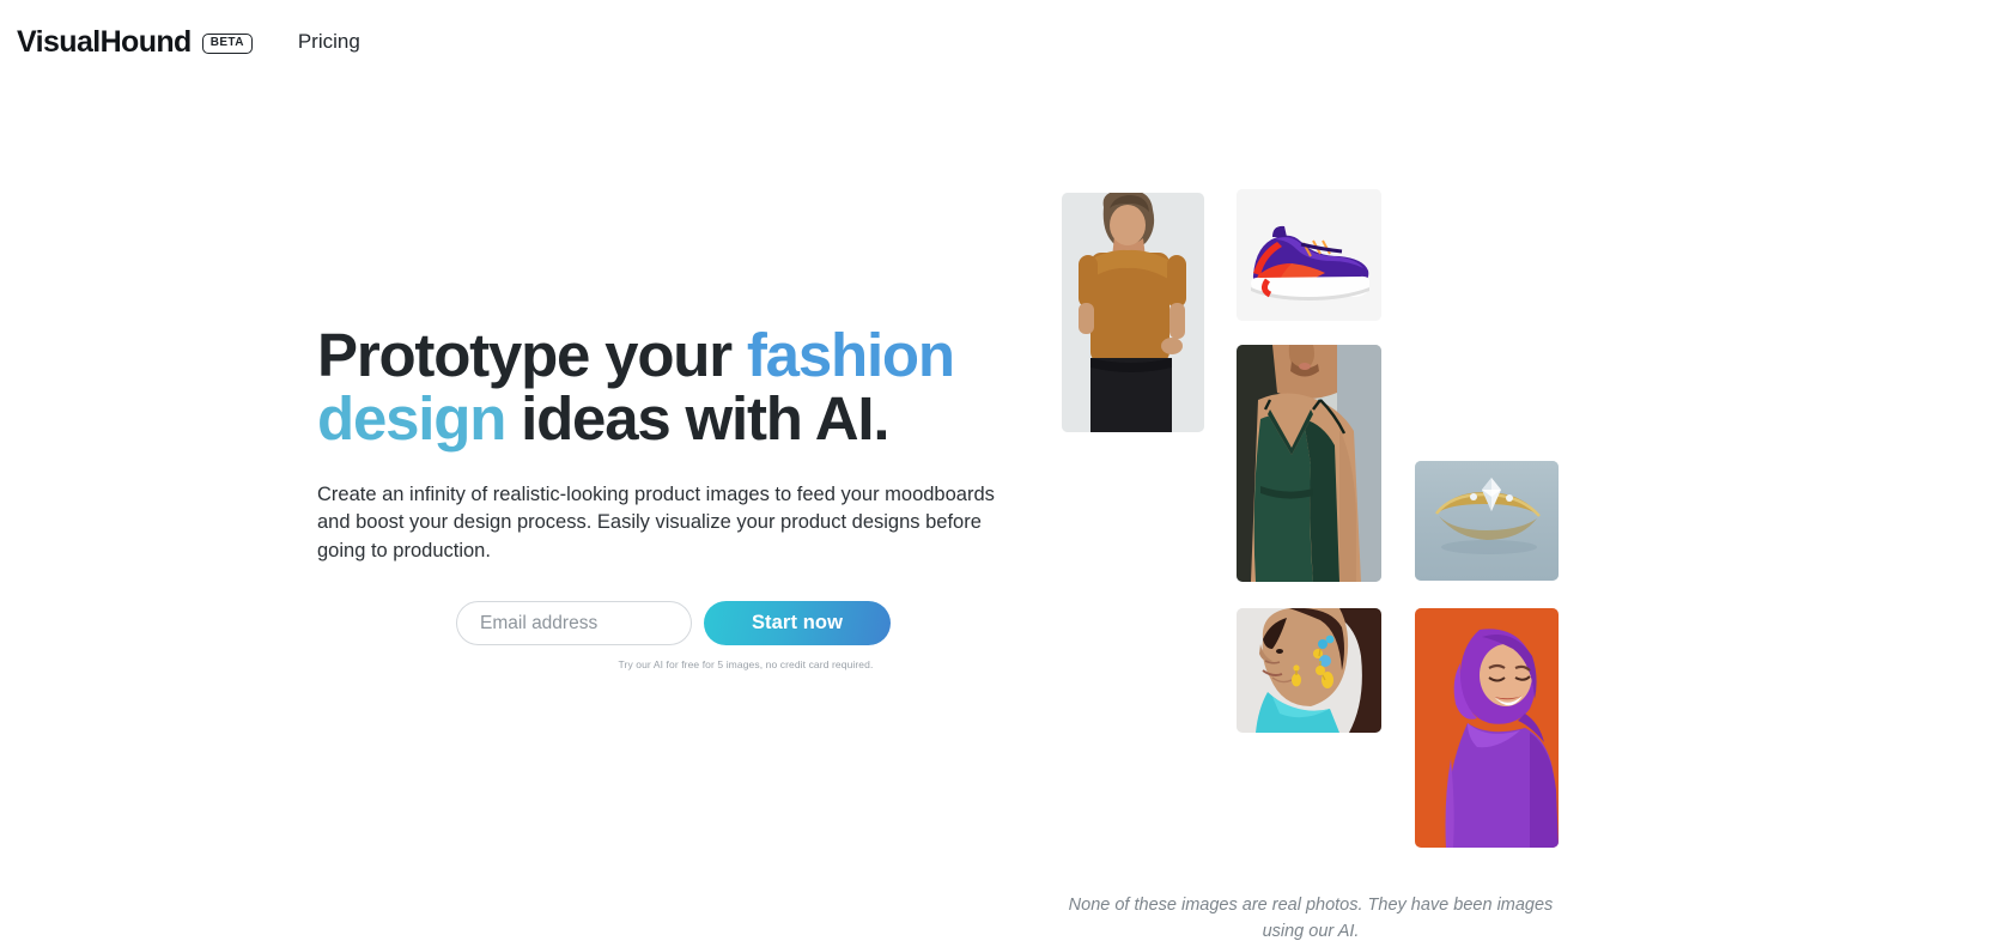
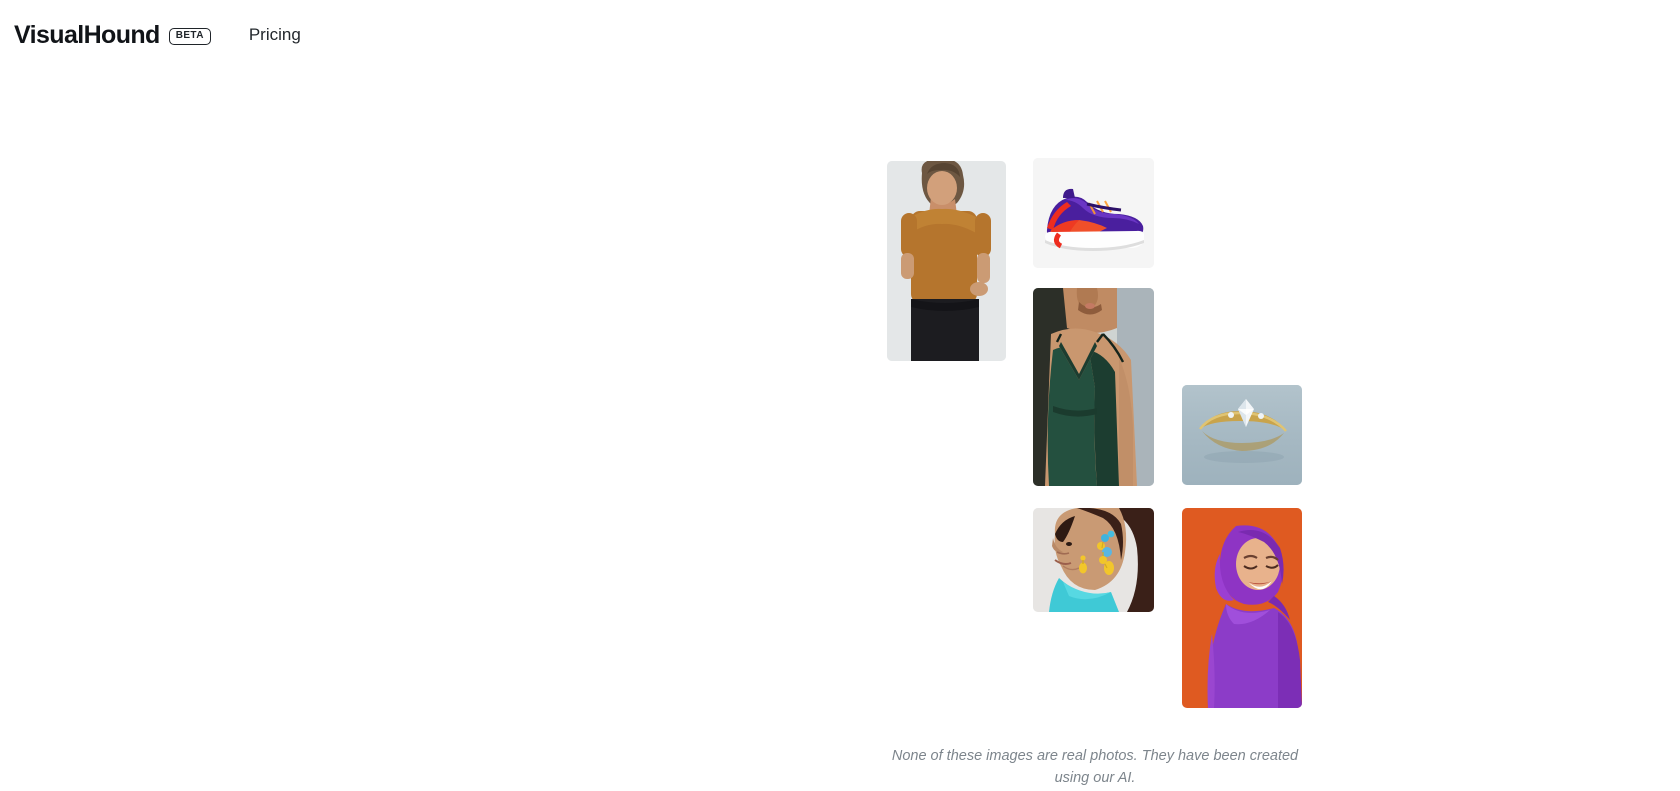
  VisualHound
  BETA
  Pricing
- Prototype your fashion design ideas with AI.
- Create an infinity of realistic-looking product images to feed your moodboards and boost your design process. Easily visualize your product designs before going to production.
- Email address
- Start now
- Try our AI for free for 5 images, no credit card required.
- None of these images are real photos. They have been images using our AI.
+ None of these images are real photos. They have been created using our AI.
